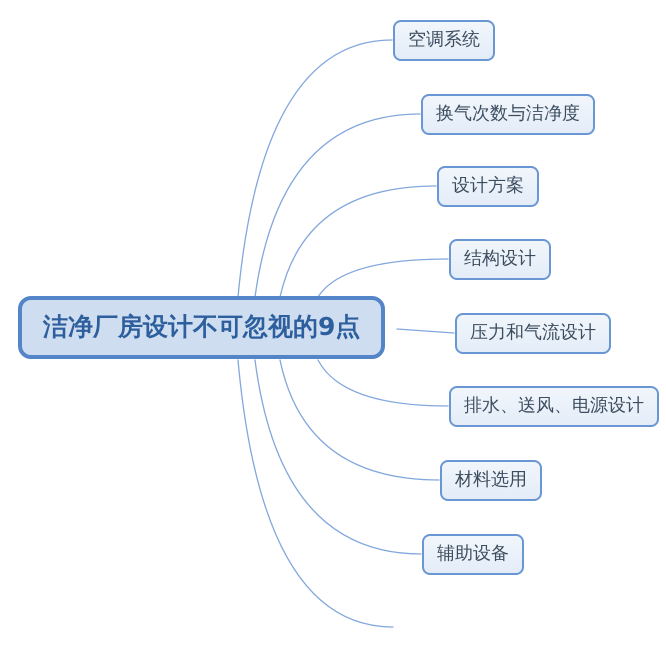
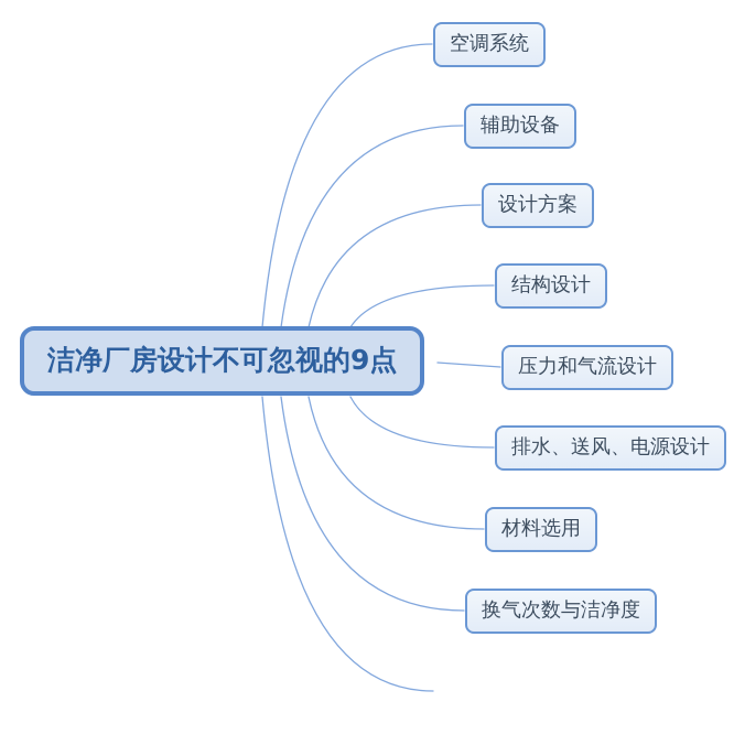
  洁净厂房设计不可忽视的9点
  空调系统
- 换气次数与洁净度
+ 辅助设备
  设计方案
  结构设计
  压力和气流设计
  排水、送风、电源设计
  材料选用
- 辅助设备
+ 换气次数与洁净度
